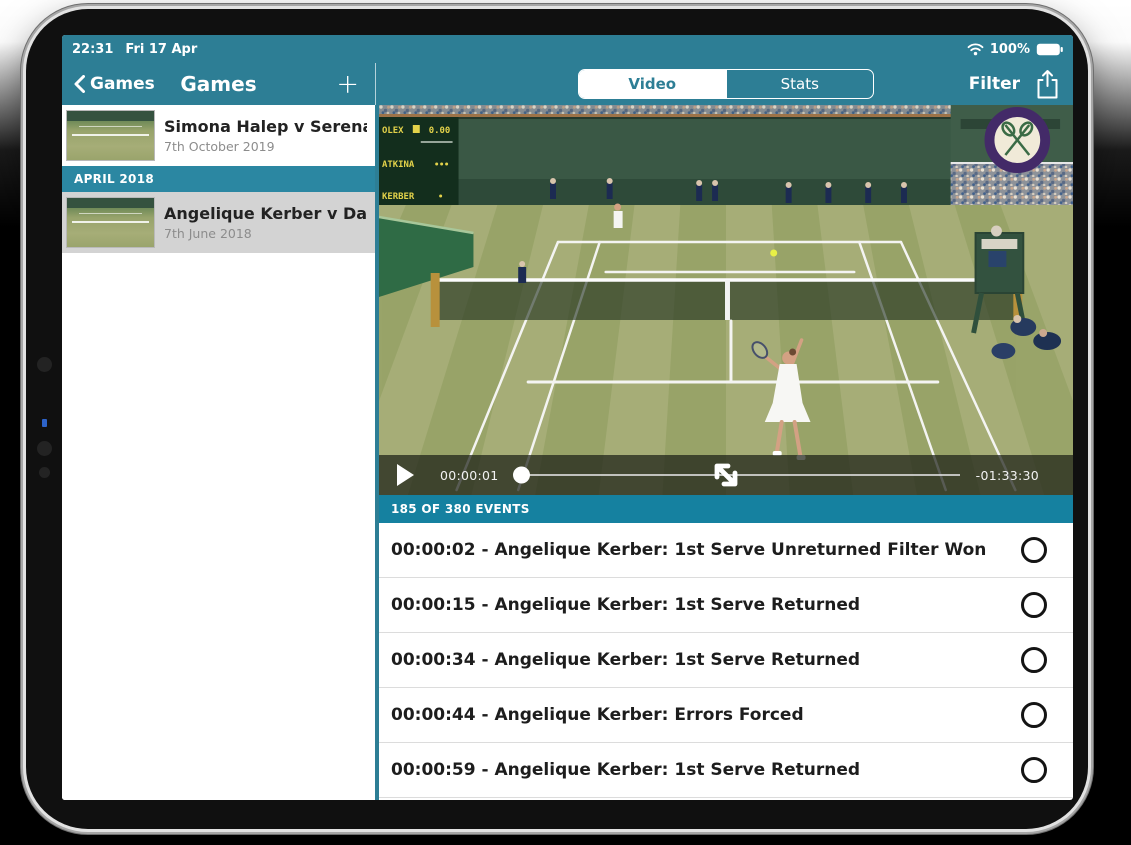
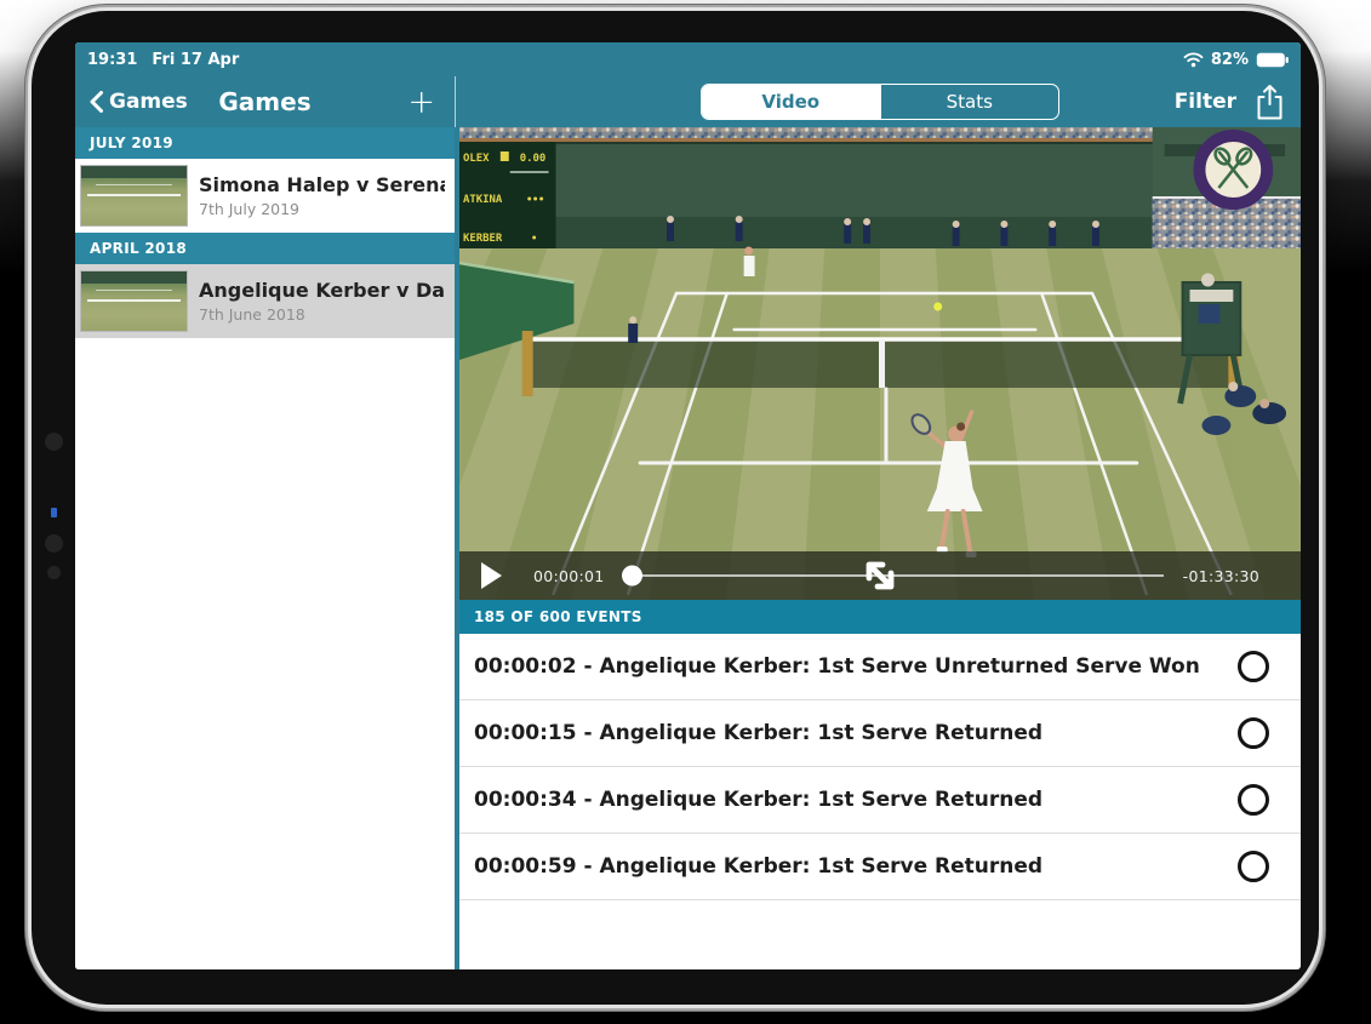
- 22:31
+ 19:31
  Fri 17 Apr
- 100%
+ 82%
  Games
  Games
  +
+ JULY 2019
  Simona Halep v Seren
- 7th October 2019
+ 7th July 2019
  APRIL 2018
  Angelique Kerber v Da
  7th June 2018
  Video
  Stats
  Filter
  OLEX
  0.00
  ATKINA
  KERBER
  00:00:01
  -01:33:30
- 185 OF 380 EVENTS
+ 185 OF 600 EVENTS
- 00:00:02 - Angelique Kerber: 1st Serve Unreturned Filter Won
+ 00:00:02 - Angelique Kerber: 1st Serve Unreturned Serve Won
  00:00:15 - Angelique Kerber: 1st Serve Returned
  00:00:34 - Angelique Kerber: 1st Serve Returned
- 00:00:44 - Angelique Kerber: Errors Forced
  00:00:59 - Angelique Kerber: 1st Serve Returned
